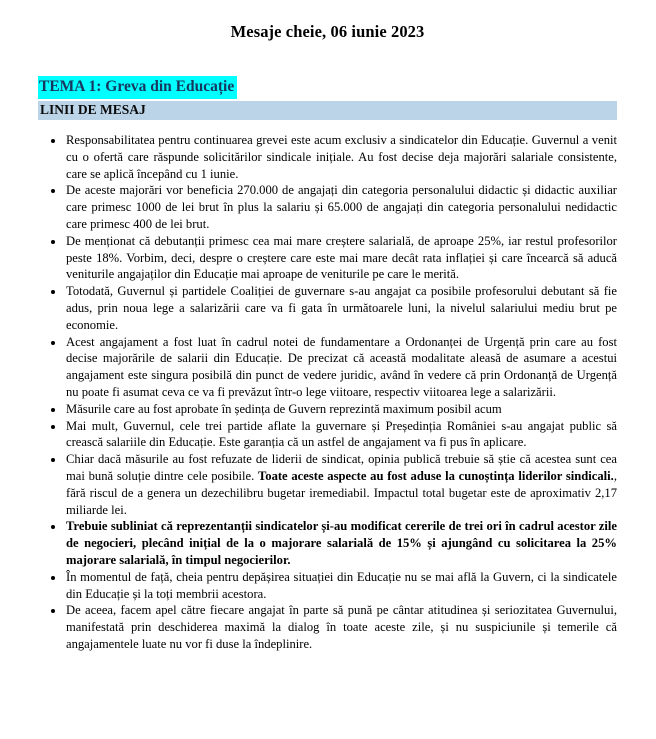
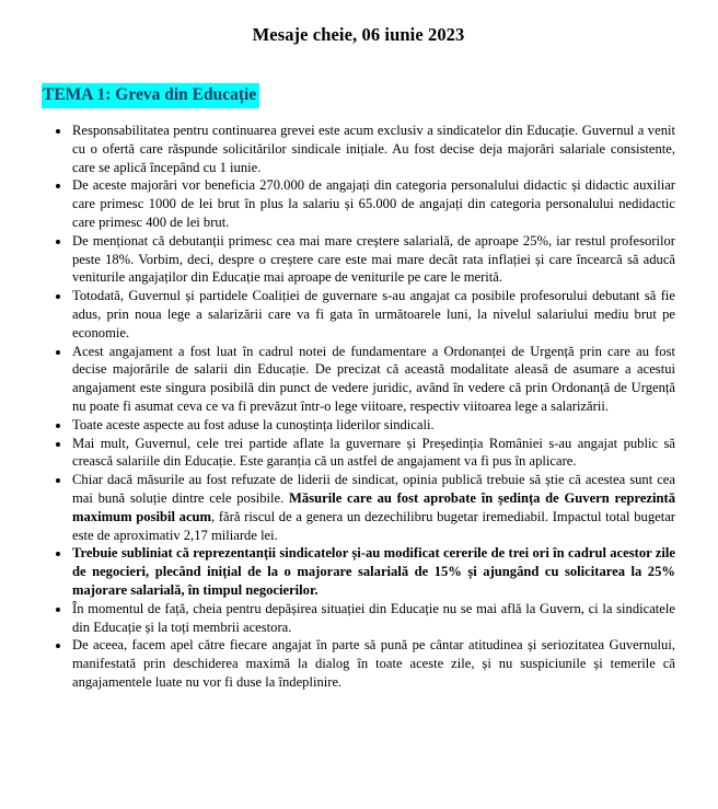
  Mesaje cheie, 06 iunie 2023
  TEMA 1: Greva din Educație
- LINII DE MESAJ
  Responsabilitatea pentru continuarea grevei este acum exclusiv a sindicatelor din Educație. Guvernul a venit cu o ofertă care răspunde solicitărilor sindicale inițiale. Au fost decise deja majorări salariale consistente, care se aplică începând cu 1 iunie.
  De aceste majorări vor beneficia 270.000 de angajați din categoria personalului didactic și didactic auxiliar care primesc 1000 de lei brut în plus la salariu și 65.000 de angajați din categoria personalului nedidactic care primesc 400 de lei brut.
  De menționat că debutanții primesc cea mai mare creștere salarială, de aproape 25%, iar restul profesorilor peste 18%. Vorbim, deci, despre o creștere care este mai mare decât rata inflației și care încearcă să aducă veniturile angajaților din Educație mai aproape de veniturile pe care le merită.
  Totodată, Guvernul și partidele Coaliției de guvernare s-au angajat ca posibile profesorului debutant să fie adus, prin noua lege a salarizării care va fi gata în următoarele luni, la nivelul salariului mediu brut pe economie.
  Acest angajament a fost luat în cadrul notei de fundamentare a Ordonanței de Urgență prin care au fost decise majorările de salarii din Educație. De precizat că această modalitate aleasă de asumare a acestui angajament este singura posibilă din punct de vedere juridic, având în vedere că prin Ordonanță de Urgență nu poate fi asumat ceva ce va fi prevăzut într-o lege viitoare, respectiv viitoarea lege a salarizării.
- Măsurile care au fost aprobate în ședința de Guvern reprezintă maximum posibil acum
+ Toate aceste aspecte au fost aduse la cunoștința liderilor sindicali.
  Mai mult, Guvernul, cele trei partide aflate la guvernare și Președinția României s-au angajat public să crească salariile din Educație. Este garanția că un astfel de angajament va fi pus în aplicare.
- Chiar dacă măsurile au fost refuzate de liderii de sindicat, opinia publică trebuie să știe că acestea sunt cea mai bună soluție dintre cele posibile. Toate aceste aspecte au fost aduse la cunoștința liderilor sindicali., fără riscul de a genera un dezechilibru bugetar iremediabil. Impactul total bugetar este de aproximativ 2,17 miliarde lei.
+ Chiar dacă măsurile au fost refuzate de liderii de sindicat, opinia publică trebuie să știe că acestea sunt cea mai bună soluție dintre cele posibile. Măsurile care au fost aprobate în ședința de Guvern reprezintă maximum posibil acum, fără riscul de a genera un dezechilibru bugetar iremediabil. Impactul total bugetar este de aproximativ 2,17 miliarde lei.
  Trebuie subliniat că reprezentanții sindicatelor și-au modificat cererile de trei ori în cadrul acestor zile de negocieri, plecând inițial de la o majorare salarială de 15% și ajungând cu solicitarea la 25% majorare salarială, în timpul negocierilor.
  În momentul de față, cheia pentru depășirea situației din Educație nu se mai află la Guvern, ci la sindicatele din Educație și la toți membrii acestora.
  De aceea, facem apel către fiecare angajat în parte să pună pe cântar atitudinea și seriozitatea Guvernului, manifestată prin deschiderea maximă la dialog în toate aceste zile, și nu suspiciunile și temerile că angajamentele luate nu vor fi duse la îndeplinire.
